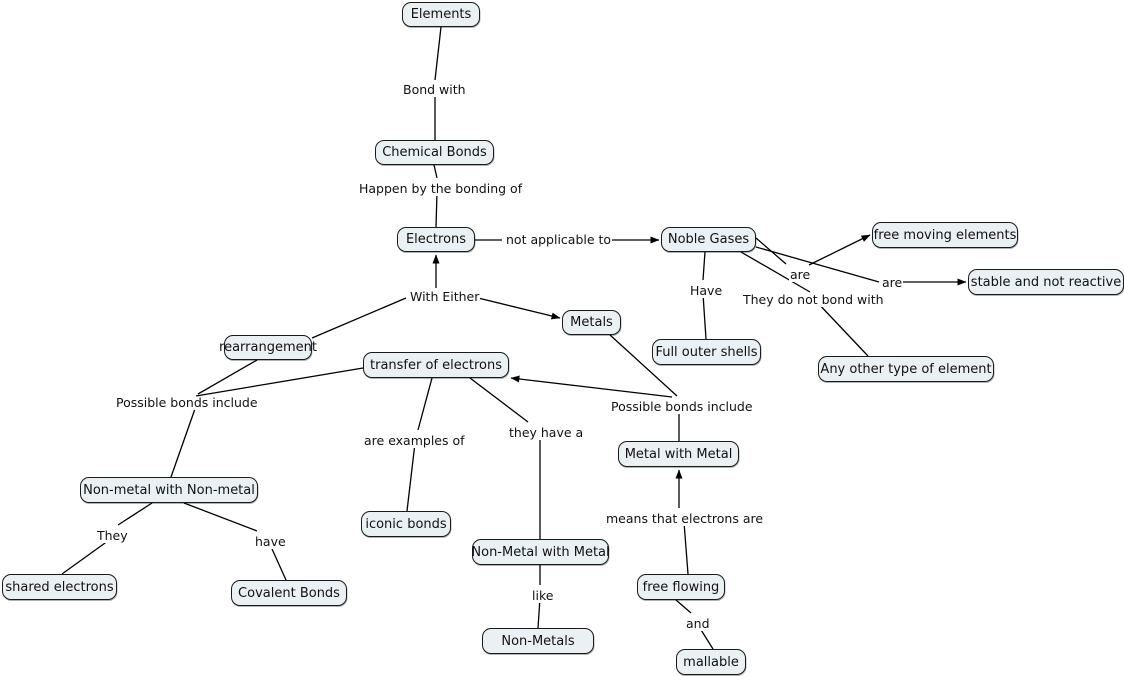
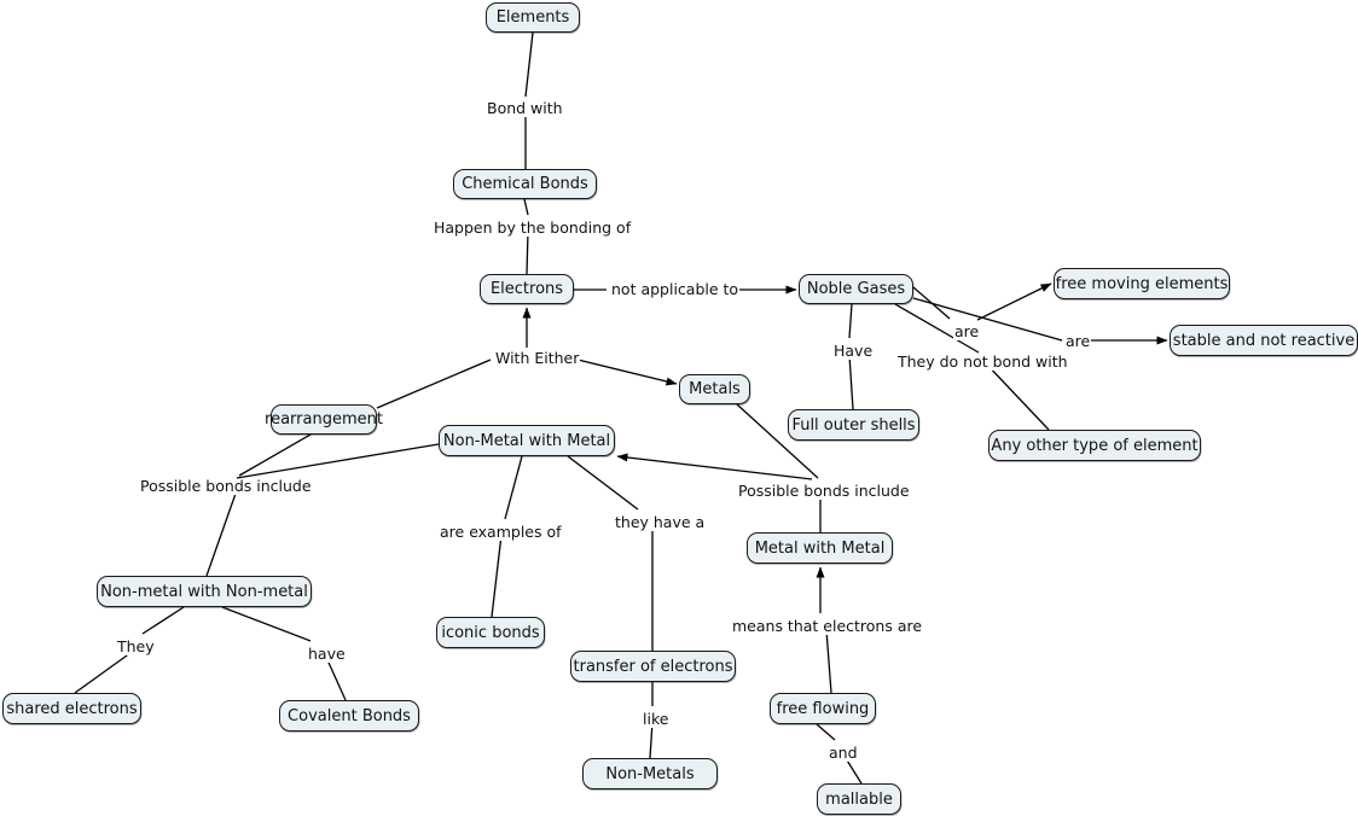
  Elements
  Chemical Bonds
  Electrons
  Noble Gases
  free moving elements
  stable and not reactive
  Full outer shells
  Any other type of element
  rearrangement
  Metals
- transfer of electrons
+ Non-Metal with Metal
  Metal with Metal
  Non-metal with Non-metal
  shared electrons
  Covalent Bonds
  iconic bonds
- Non-Metal with Metal
+ transfer of electrons
  Non-Metals
  free flowing
  mallable
  Bond with
  Happen by the bonding of
  not applicable to
  are
  are
  Have
  They do not bond with
  With Either
  Possible bonds include
  Possible bonds include
  are examples of
  they have a
  means that electrons are
  They
  have
  like
  and
